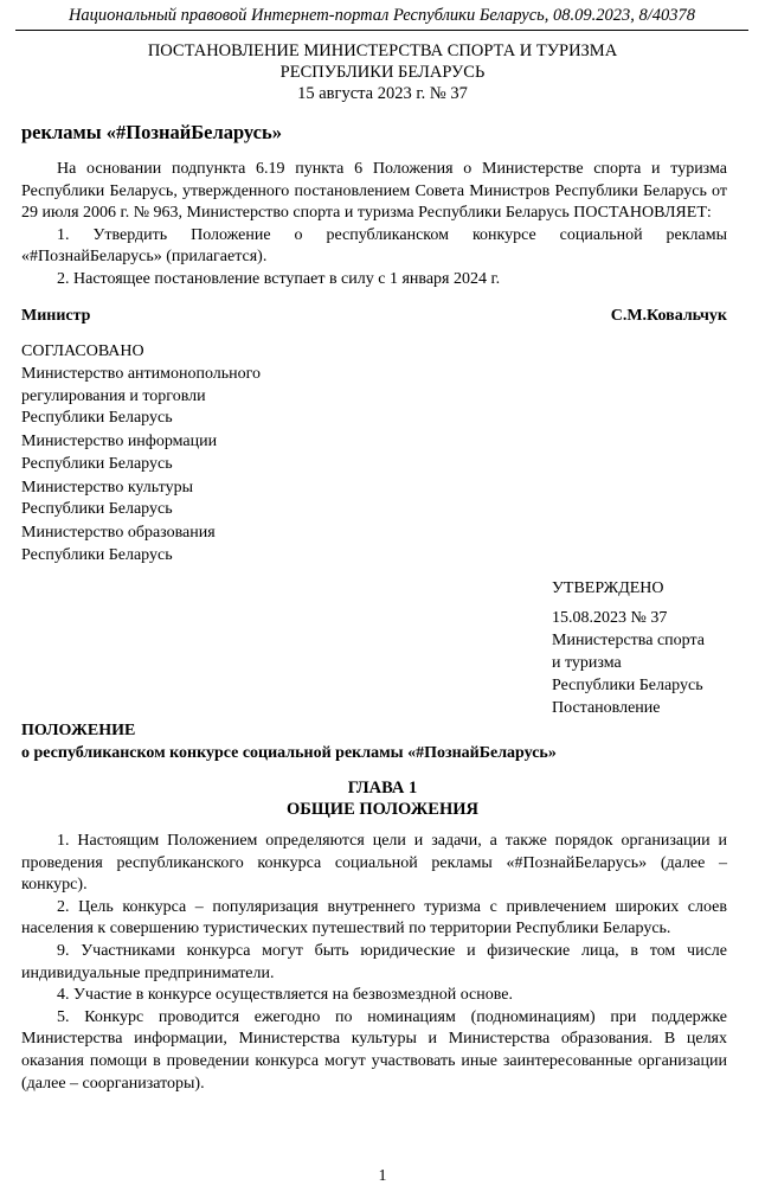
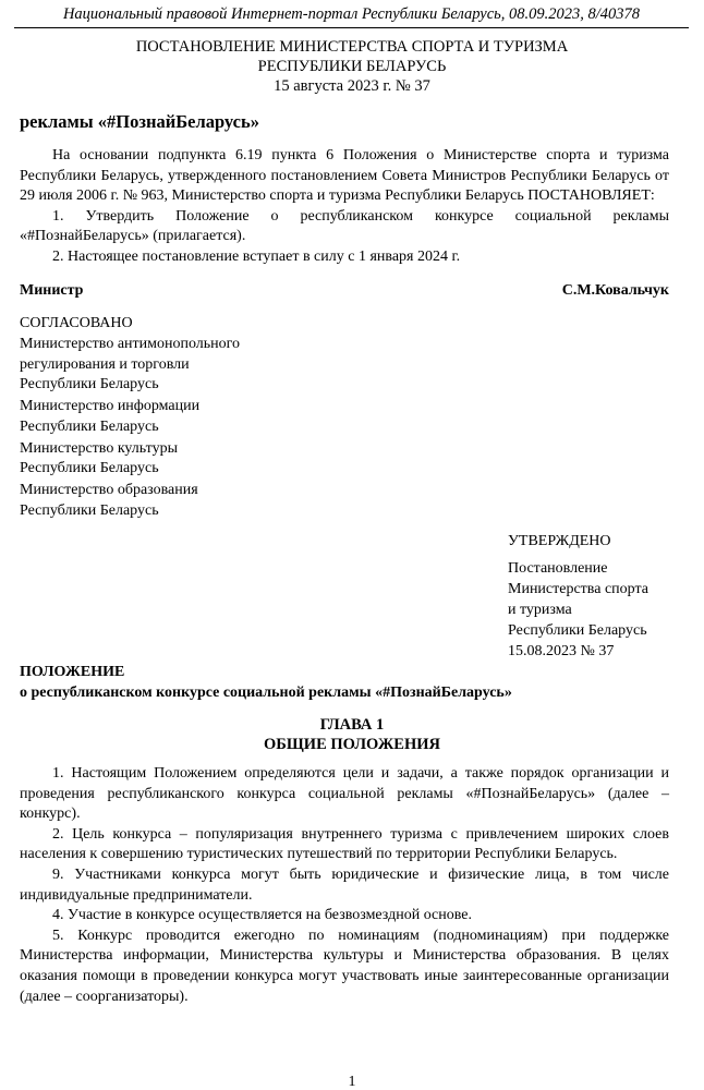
  Национальный правовой Интернет-портал Республики Беларусь, 08.09.2023, 8/40378
  ПОСТАНОВЛЕНИЕ МИНИСТЕРСТВА СПОРТА И ТУРИЗМА
  РЕСПУБЛИКИ БЕЛАРУСЬ
  15 августа 2023 г. № 37
  рекламы «#ПознайБеларусь»
  На основании подпункта 6.19 пункта 6 Положения о Министерстве спорта и туризма Республики Беларусь, утвержденного постановлением Совета Министров Республики Беларусь от 29 июля 2006 г. № 963, Министерство спорта и туризма Республики Беларусь ПОСТАНОВЛЯЕТ:
  1. Утвердить Положение о республиканском конкурсе социальной рекламы «#ПознайБеларусь» (прилагается).
  2. Настоящее постановление вступает в силу с 1 января 2024 г.
  Министр
  С.М.Ковальчук
  СОГЛАСОВАНО
  Министерство антимонопольного
  регулирования и торговли
  Республики Беларусь
  Министерство информации
  Республики Беларусь
  Министерство культуры
  Республики Беларусь
  Министерство образования
  Республики Беларусь
  УТВЕРЖДЕНО
- 15.08.2023 № 37
+ Постановление
  Министерства спорта
  и туризма
  Республики Беларусь
- Постановление
+ 15.08.2023 № 37
  ПОЛОЖЕНИЕ
  о республиканском конкурсе социальной рекламы «#ПознайБеларусь»
  ГЛАВА 1
  ОБЩИЕ ПОЛОЖЕНИЯ
  1. Настоящим Положением определяются цели и задачи, а также порядок организации и проведения республиканского конкурса социальной рекламы «#ПознайБеларусь» (далее – конкурс).
  2. Цель конкурса – популяризация внутреннего туризма с привлечением широких слоев населения к совершению туристических путешествий по территории Республики Беларусь.
  9. Участниками конкурса могут быть юридические и физические лица, в том числе индивидуальные предприниматели.
  4. Участие в конкурсе осуществляется на безвозмездной основе.
  5. Конкурс проводится ежегодно по номинациям (подноминациям) при поддержке Министерства информации, Министерства культуры и Министерства образования. В целях оказания помощи в проведении конкурса могут участвовать иные заинтересованные организации (далее – соорганизаторы).
  1
